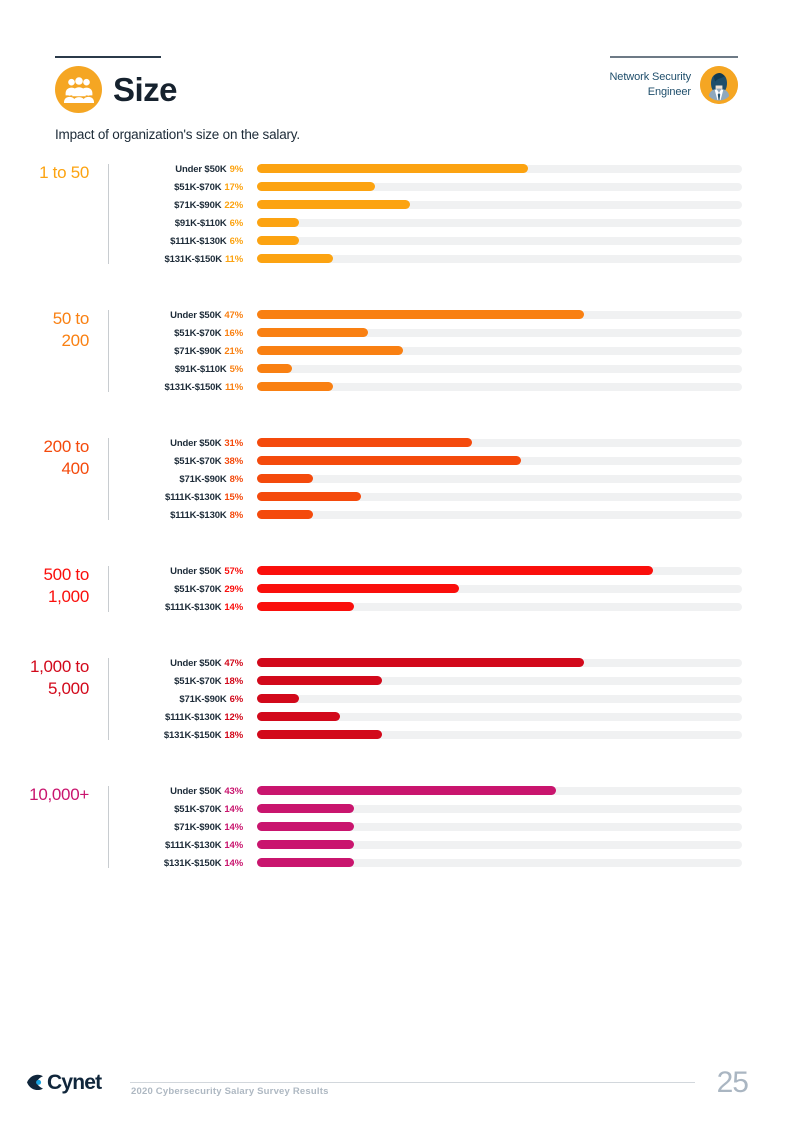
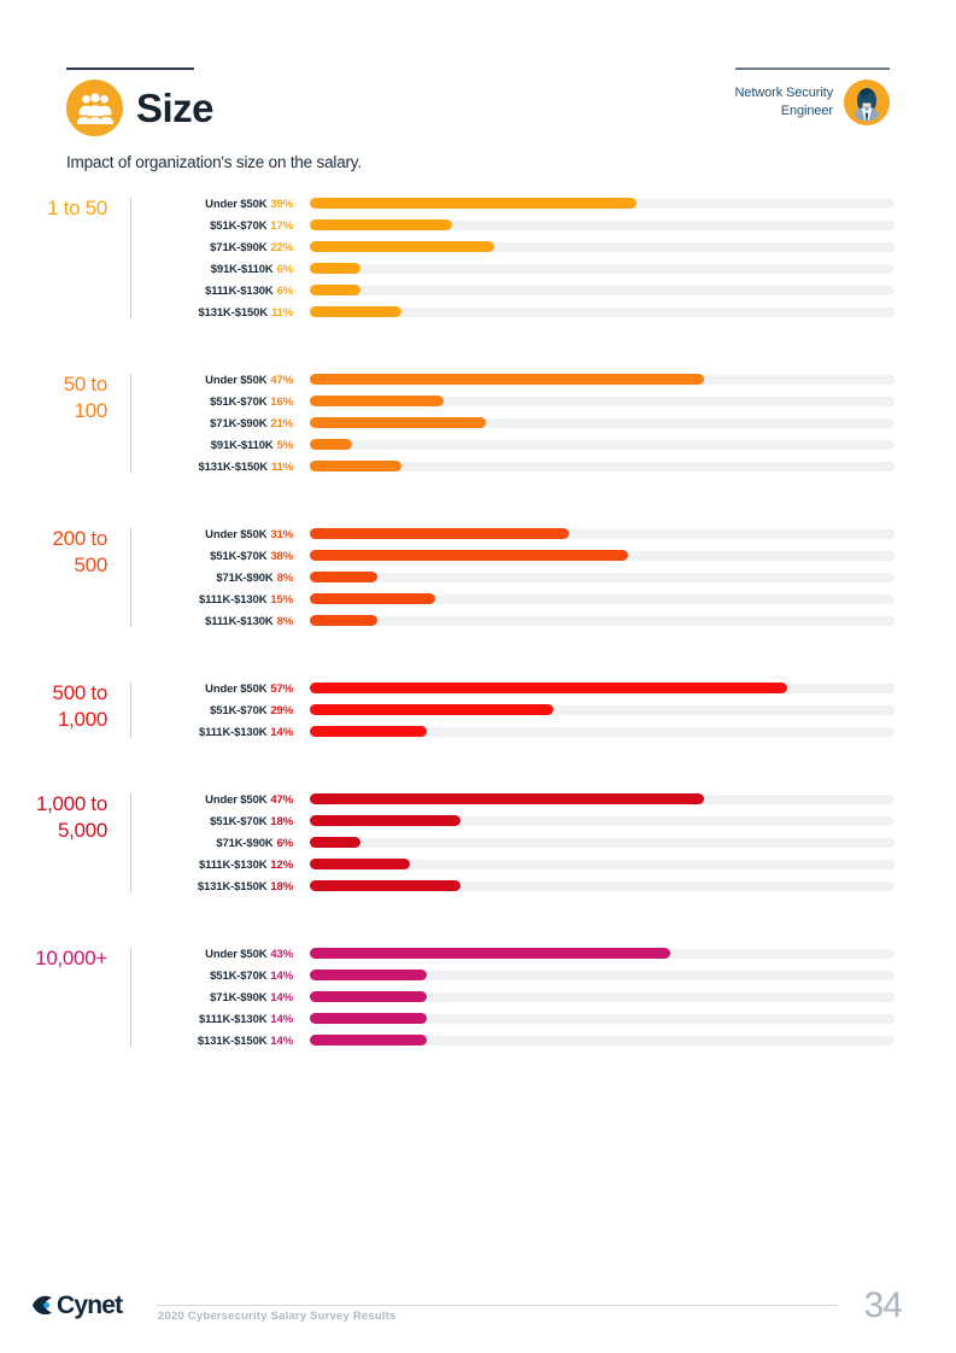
  Size
  Impact of organization's size on the salary.
  Network Security
  Engineer
  1 to 50
- Under $50K 9%
+ Under $50K 39%
  $51K-$70K 17%
  $71K-$90K 22%
  $91K-$110K 6%
  $111K-$130K 6%
  $131K-$150K 11%
  50 to
- 200
+ 100
  Under $50K 47%
  $51K-$70K 16%
  $71K-$90K 21%
  $91K-$110K 5%
  $131K-$150K 11%
  200 to
- 400
+ 500
  Under $50K 31%
  $51K-$70K 38%
  $71K-$90K 8%
  $111K-$130K 15%
  $111K-$130K 8%
  500 to
  1,000
  Under $50K 57%
  $51K-$70K 29%
  $111K-$130K 14%
  1,000 to
  5,000
  Under $50K 47%
  $51K-$70K 18%
  $71K-$90K 6%
  $111K-$130K 12%
  $131K-$150K 18%
  10,000+
  Under $50K 43%
  $51K-$70K 14%
  $71K-$90K 14%
  $111K-$130K 14%
  $131K-$150K 14%
  Cynet
  2020 Cybersecurity Salary Survey Results
- 25
+ 34
